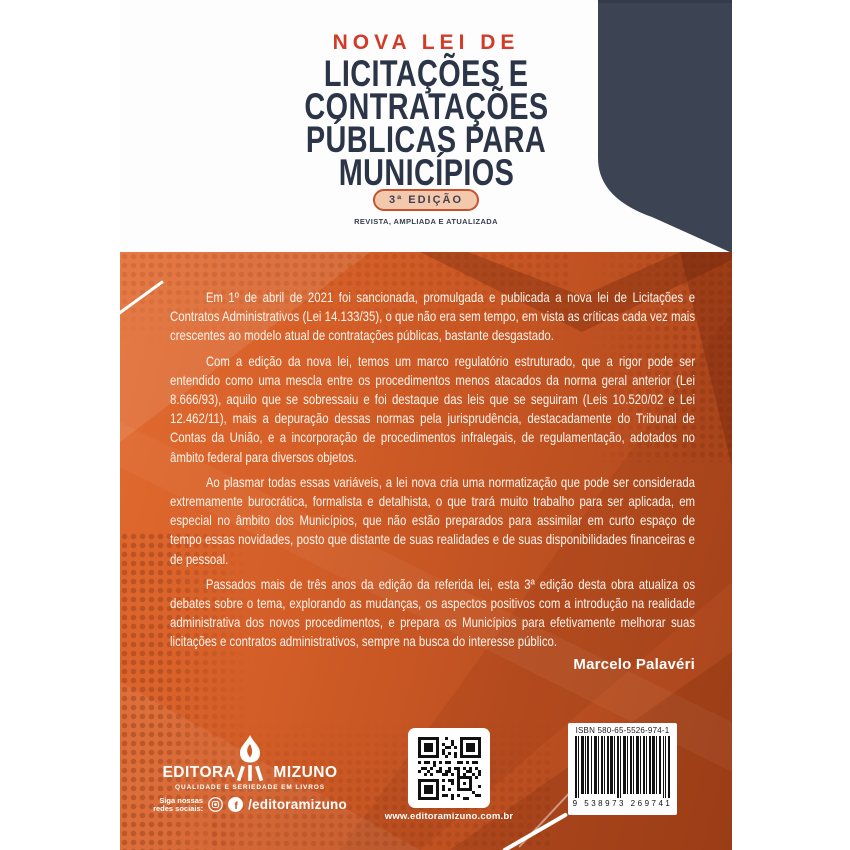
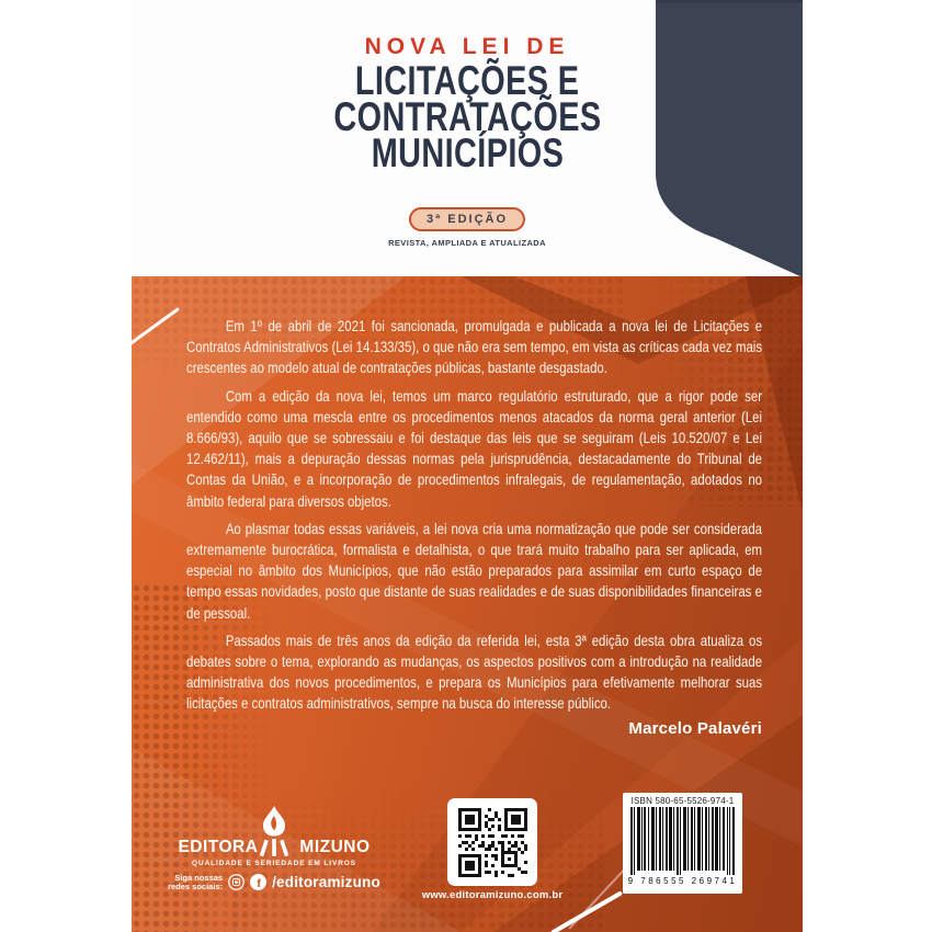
  NOVA LEI DE
  LICITAÇÕES E
  CONTRATAÇÕES
- PÚBLICAS PARA
  MUNICÍPIOS
  3ª EDIÇÃO
  REVISTA, AMPLIADA E ATUALIZADA
  Em 1º de abril de 2021 foi sancionada, promulgada e publicada a nova lei de Licitações e Contratos Administrativos (Lei 14.133/35), o que não era sem tempo, em vista as críticas cada vez mais crescentes ao modelo atual de contratações públicas, bastante desgastado.
- Com a edição da nova lei, temos um marco regulatório estruturado, que a rigor pode ser entendido como uma mescla entre os procedimentos menos atacados da norma geral anterior (Lei 8.666/93), aquilo que se sobressaiu e foi destaque das leis que se seguiram (Leis 10.520/02 e Lei 12.462/11), mais a depuração dessas normas pela jurisprudência, destacadamente do Tribunal de Contas da União, e a incorporação de procedimentos infralegais, de regulamentação, adotados no âmbito federal para diversos objetos.
+ Com a edição da nova lei, temos um marco regulatório estruturado, que a rigor pode ser entendido como uma mescla entre os procedimentos menos atacados da norma geral anterior (Lei 8.666/93), aquilo que se sobressaiu e foi destaque das leis que se seguiram (Leis 10.520/07 e Lei 12.462/11), mais a depuração dessas normas pela jurisprudência, destacadamente do Tribunal de Contas da União, e a incorporação de procedimentos infralegais, de regulamentação, adotados no âmbito federal para diversos objetos.
  Ao plasmar todas essas variáveis, a lei nova cria uma normatização que pode ser considerada extremamente burocrática, formalista e detalhista, o que trará muito trabalho para ser aplicada, em especial no âmbito dos Municípios, que não estão preparados para assimilar em curto espaço de tempo essas novidades, posto que distante de suas realidades e de suas disponibilidades financeiras e de pessoal.
  Passados mais de três anos da edição da referida lei, esta 3ª edição desta obra atualiza os debates sobre o tema, explorando as mudanças, os aspectos positivos com a introdução na realidade administrativa dos novos procedimentos, e prepara os Municípios para efetivamente melhorar suas licitações e contratos administrativos, sempre na busca do interesse público.
  Marcelo Palavéri
  EDITORA
  MIZUNO
  Siga nossas
  redes sociais:
  f
  /editoramizuno
  www.editoramizuno.com.br
  ISBN 580-65-5526-974-1
- 9 538973 269741
+ 9 786555 269741
